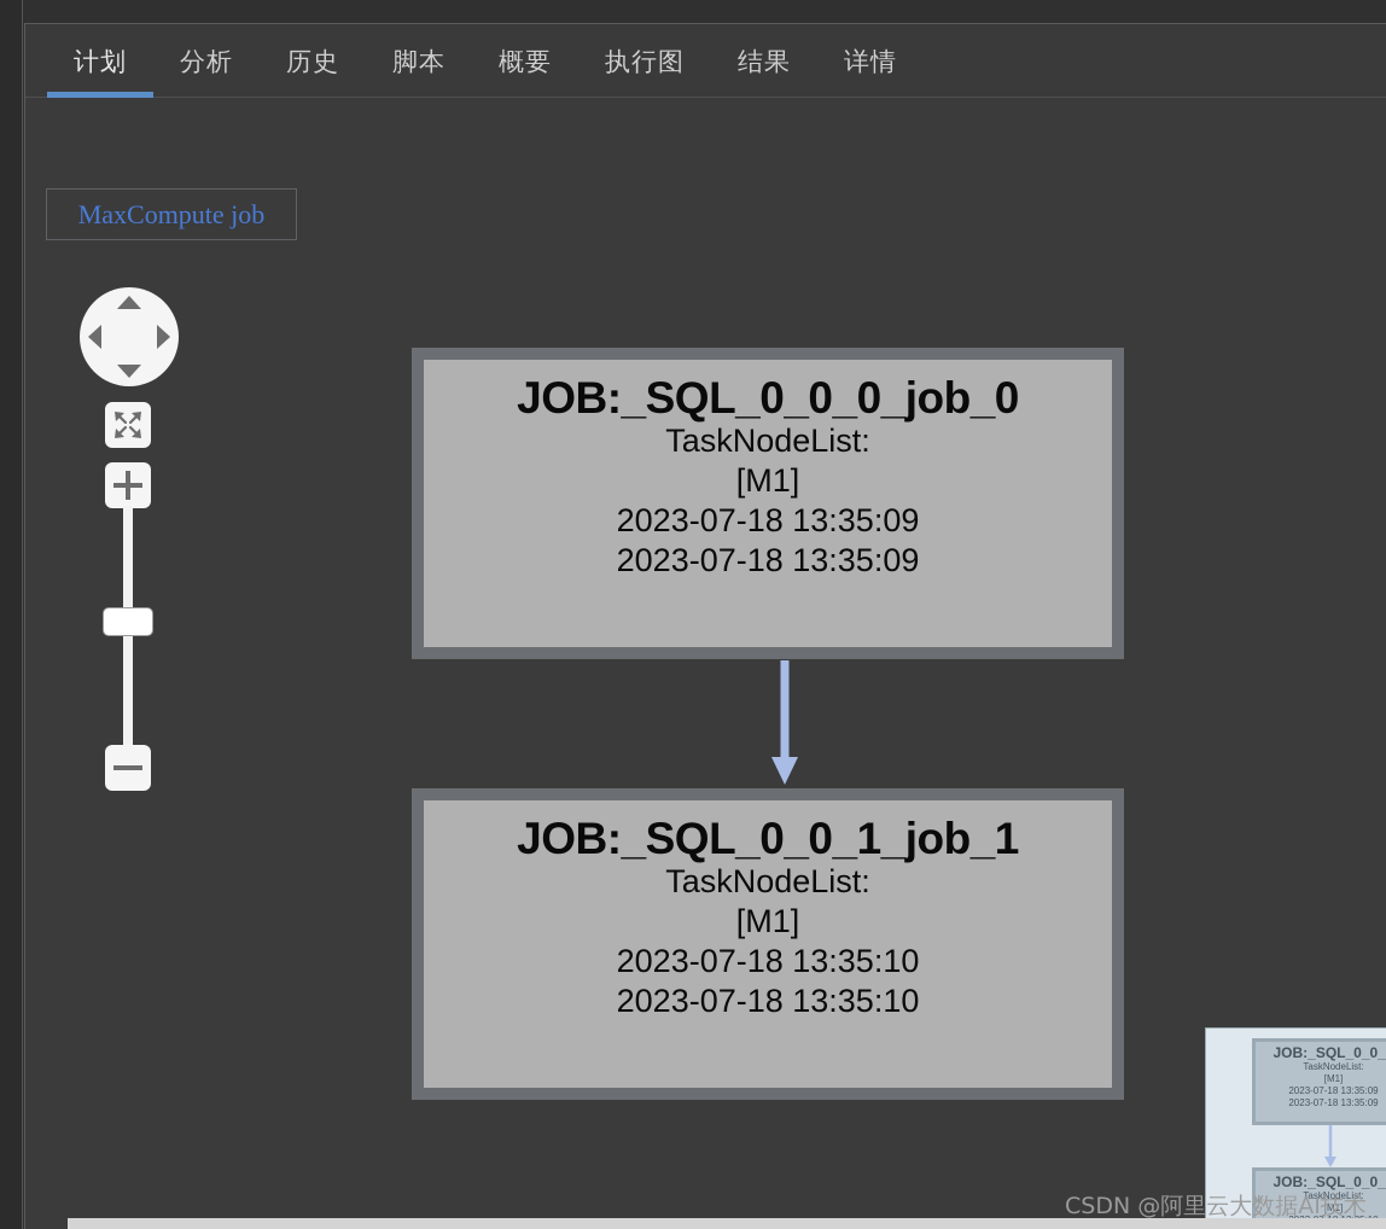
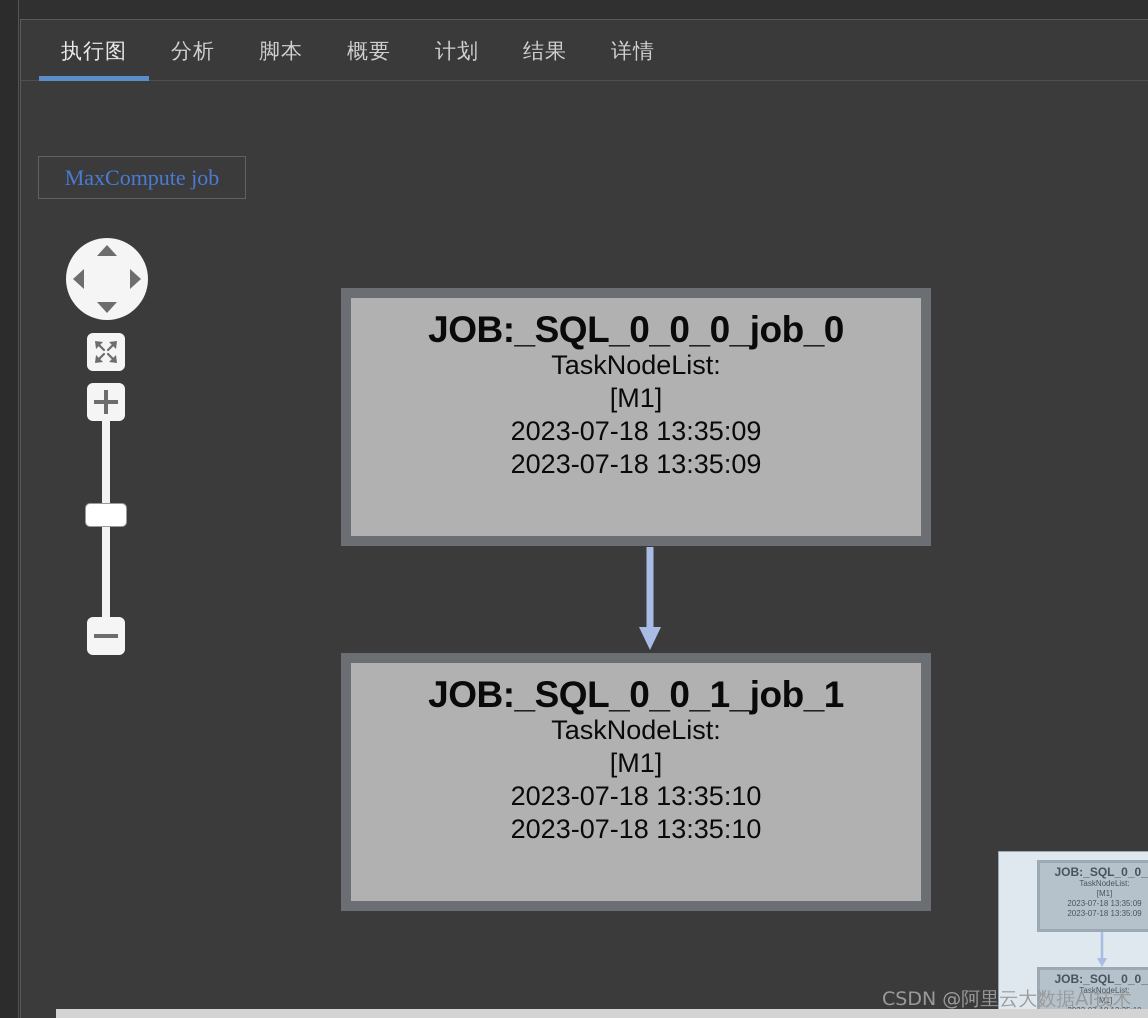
- 计划
+ 执行图
  分析
- 历史
  脚本
  概要
- 执行图
+ 计划
  结果
  详情
  MaxCompute job
  JOB:_SQL_0_0_0_job_0
  TaskNodeList:
  [M1]
  2023-07-18 13:35:09
  2023-07-18 13:35:09
  JOB:_SQL_0_0_1_job_1
  TaskNodeList:
  [M1]
  2023-07-18 13:35:10
  2023-07-18 13:35:10
  JOB:_SQL_0_0_
  TaskNodeList:
  [M1]
  2023-07-18 13:35:09
  2023-07-18 13:35:09
  JOB:_SQL_0_0_
  TaskNodeList:
  [M1]
  CSDN @阿里云大数据AI技术
